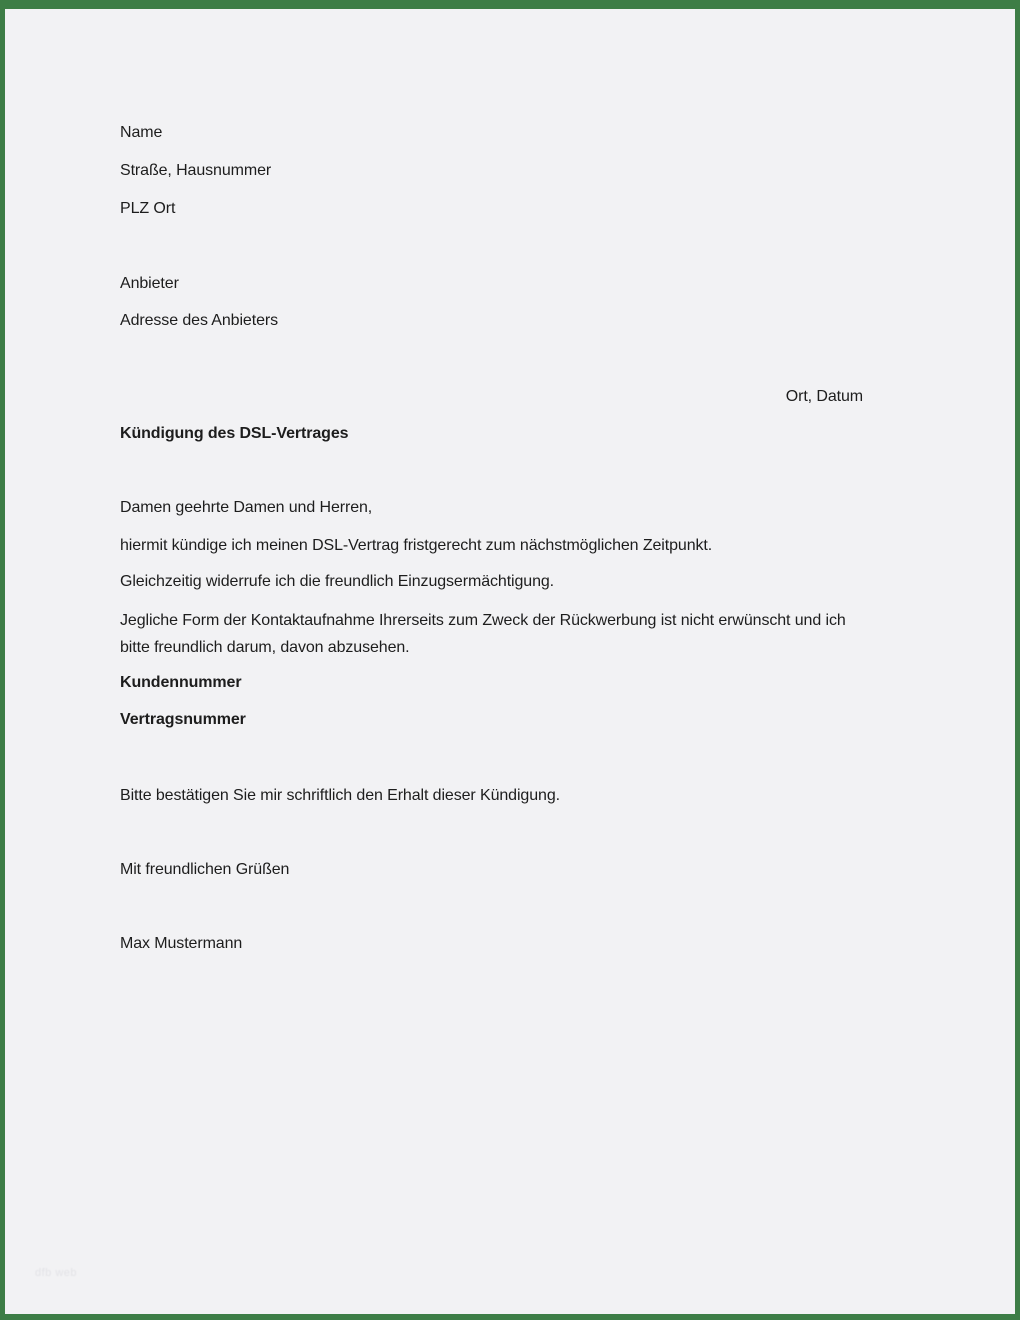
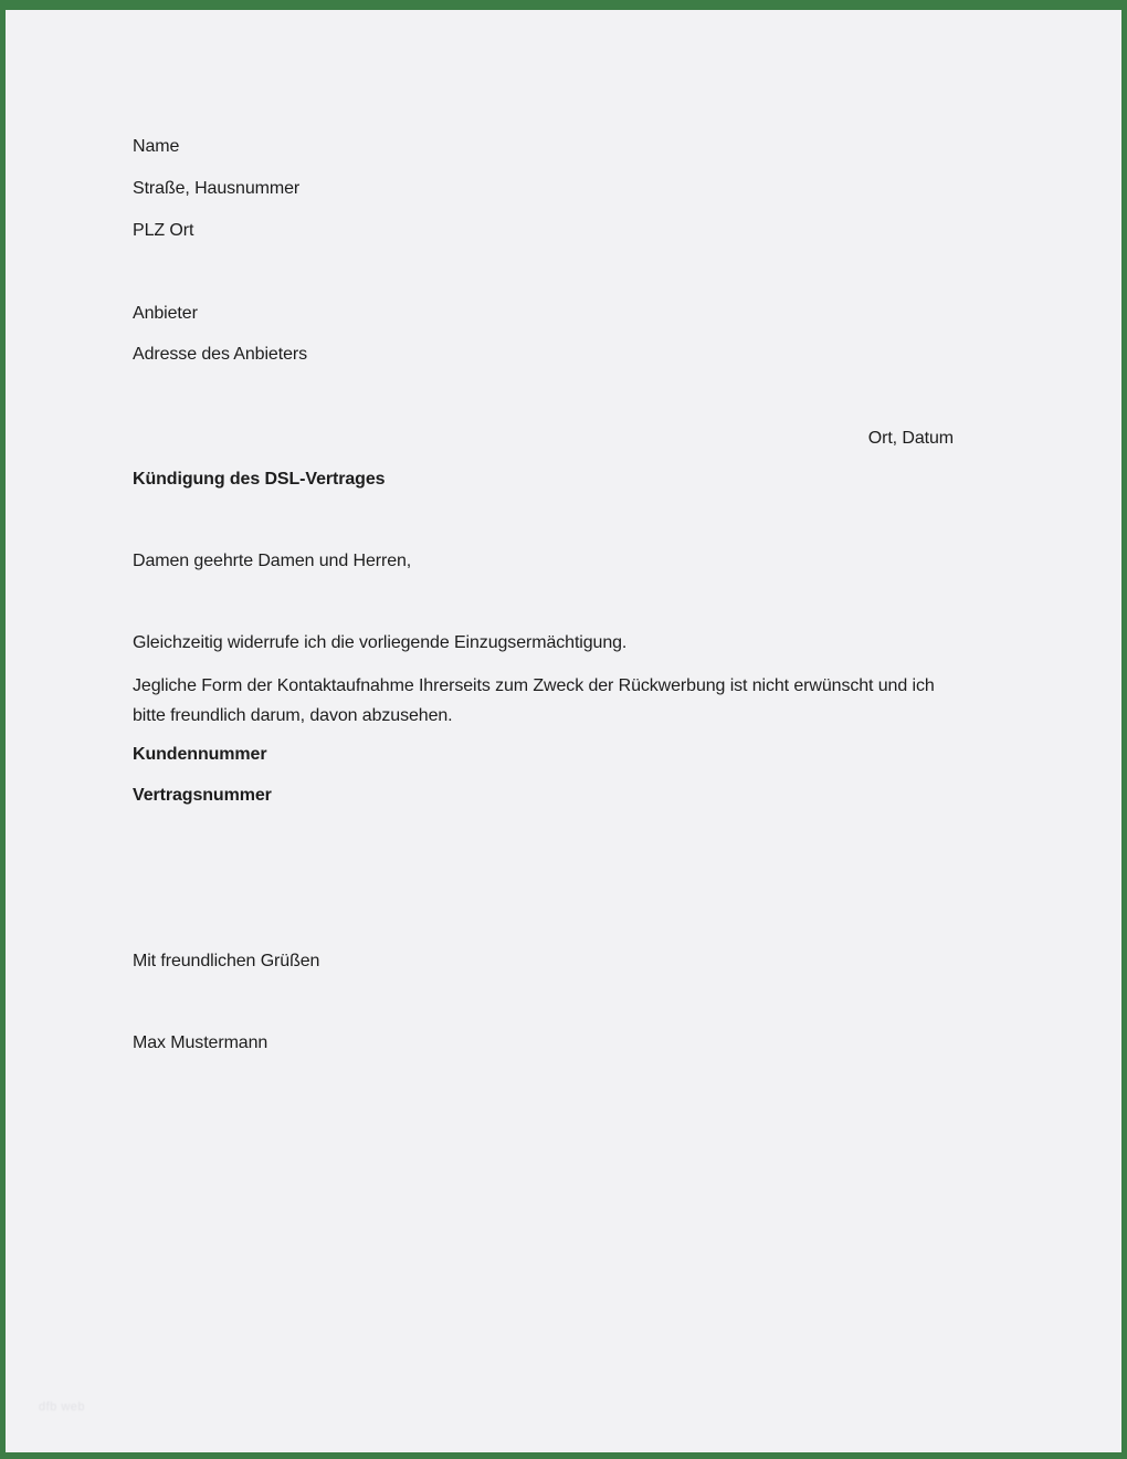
  Name
  Straße, Hausnummer
  PLZ Ort
  Anbieter
  Adresse des Anbieters
  Ort, Datum
  Kündigung des DSL-Vertrages
  Damen geehrte Damen und Herren,
- hiermit kündige ich meinen DSL-Vertrag fristgerecht zum nächstmöglichen Zeitpunkt.
- Gleichzeitig widerrufe ich die freundlich Einzugsermächtigung.
+ Gleichzeitig widerrufe ich die vorliegende Einzugsermächtigung.
  Jegliche Form der Kontaktaufnahme Ihrerseits zum Zweck der Rückwerbung ist nicht erwünscht und ich
  bitte freundlich darum, davon abzusehen.
  Kundennummer
  Vertragsnummer
- Bitte bestätigen Sie mir schriftlich den Erhalt dieser Kündigung.
  Mit freundlichen Grüßen
  Max Mustermann
